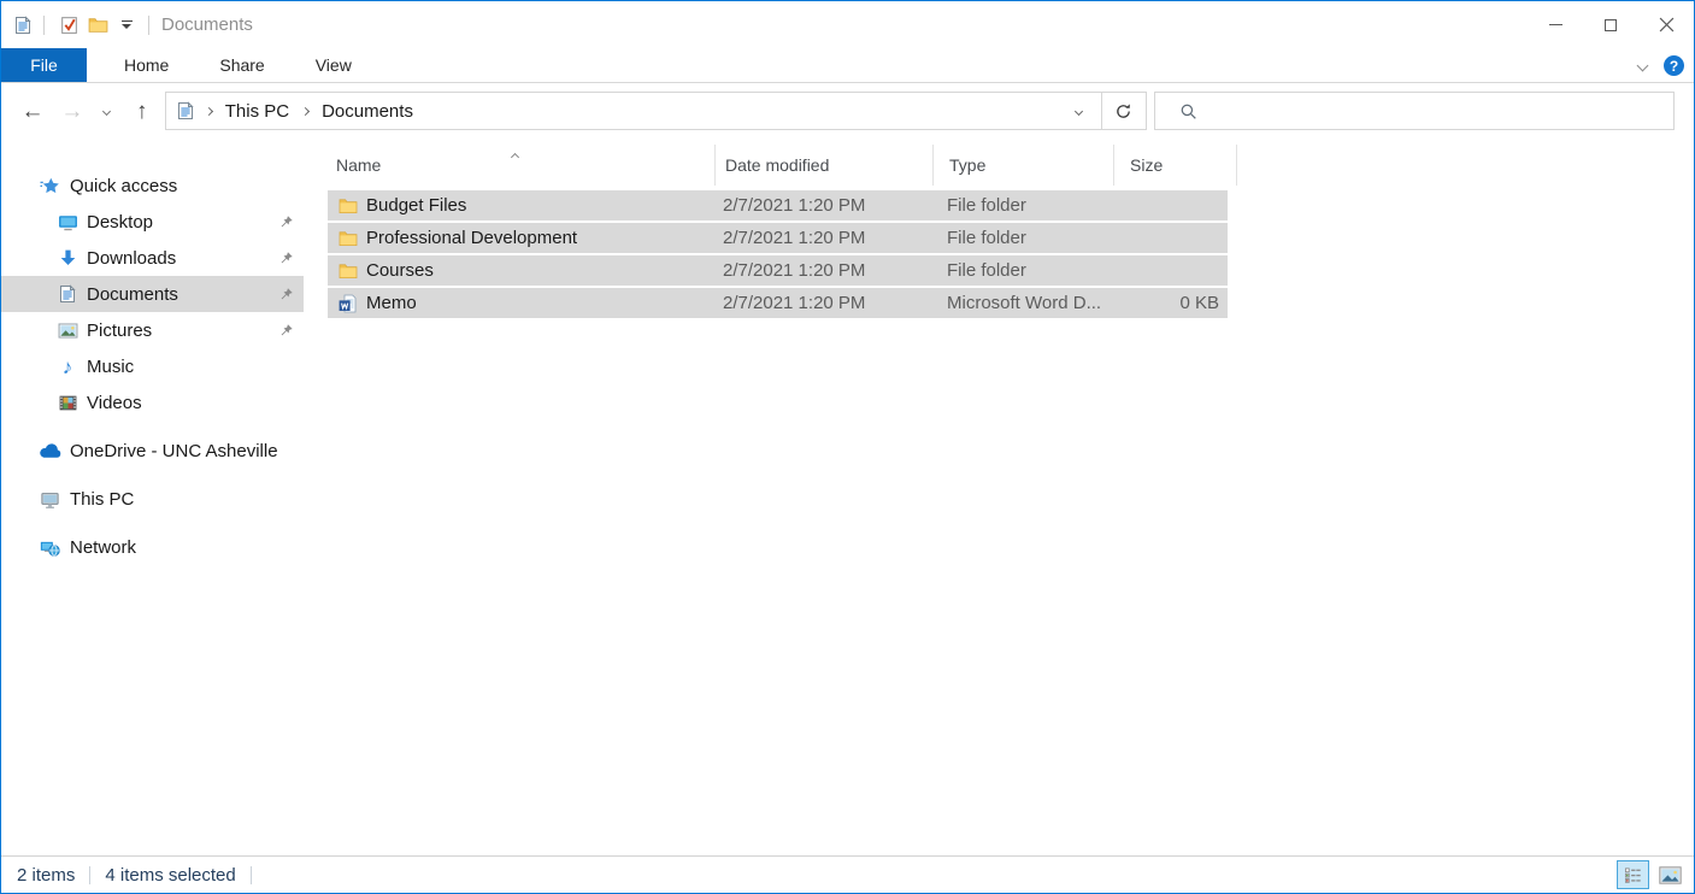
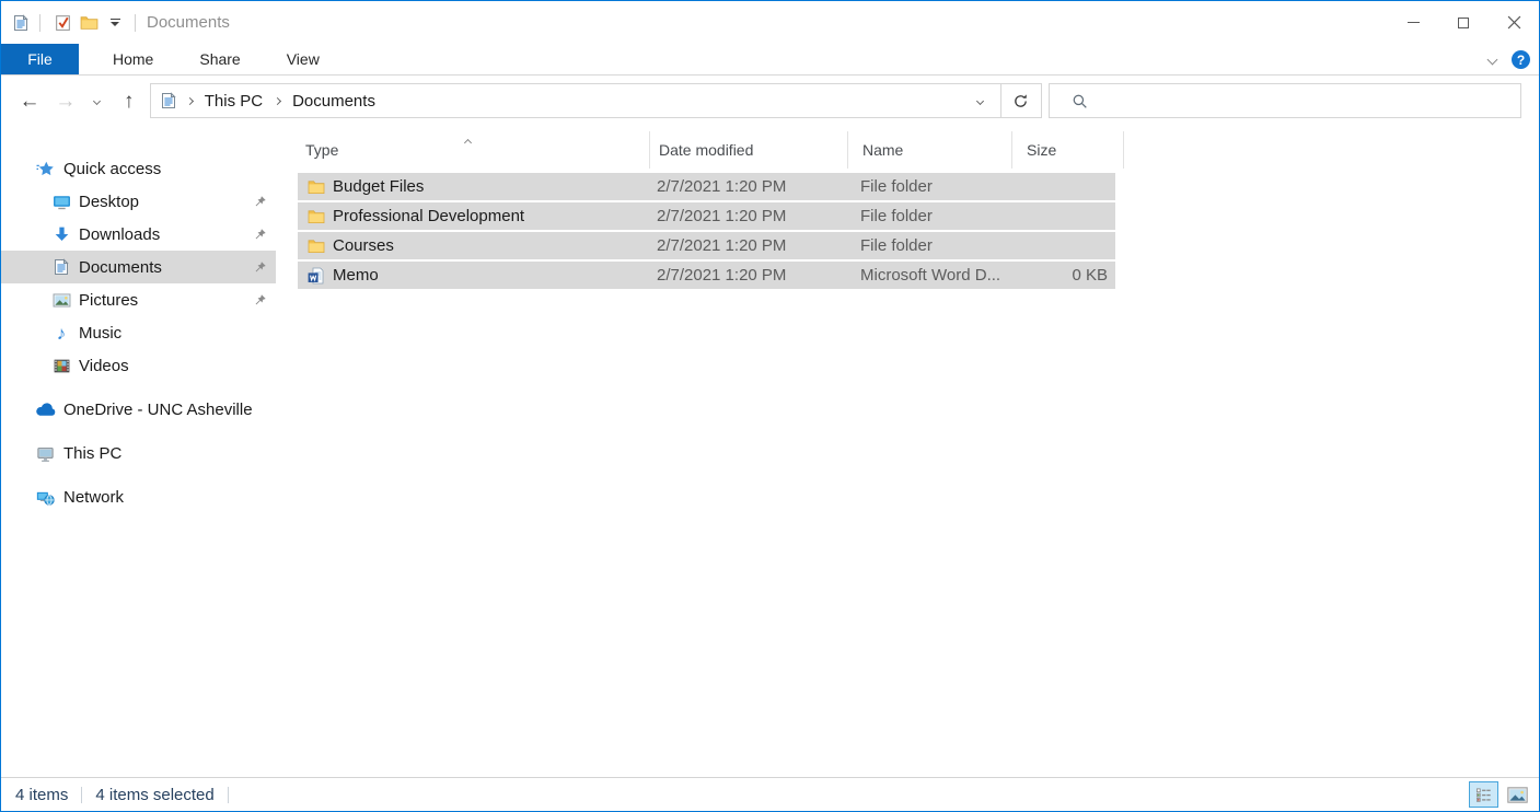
  Documents
  File
  Home
  Share
  View
  ?
  ←
  →
  ↑
  This PC
  Documents
  Quick access
  Desktop
  Downloads
  Documents
  Pictures
  ♪
  Music
  Videos
  OneDrive - UNC Asheville
  This PC
  Network
- Name
+ Type
  Date modified
- Type
+ Name
  Size
  Budget Files
  2/7/2021 1:20 PM
  File folder
  Professional Development
  2/7/2021 1:20 PM
  File folder
  Courses
  2/7/2021 1:20 PM
  File folder
  Memo
  2/7/2021 1:20 PM
  Microsoft Word D...
  0 KB
- 2 items
+ 4 items
  4 items selected
